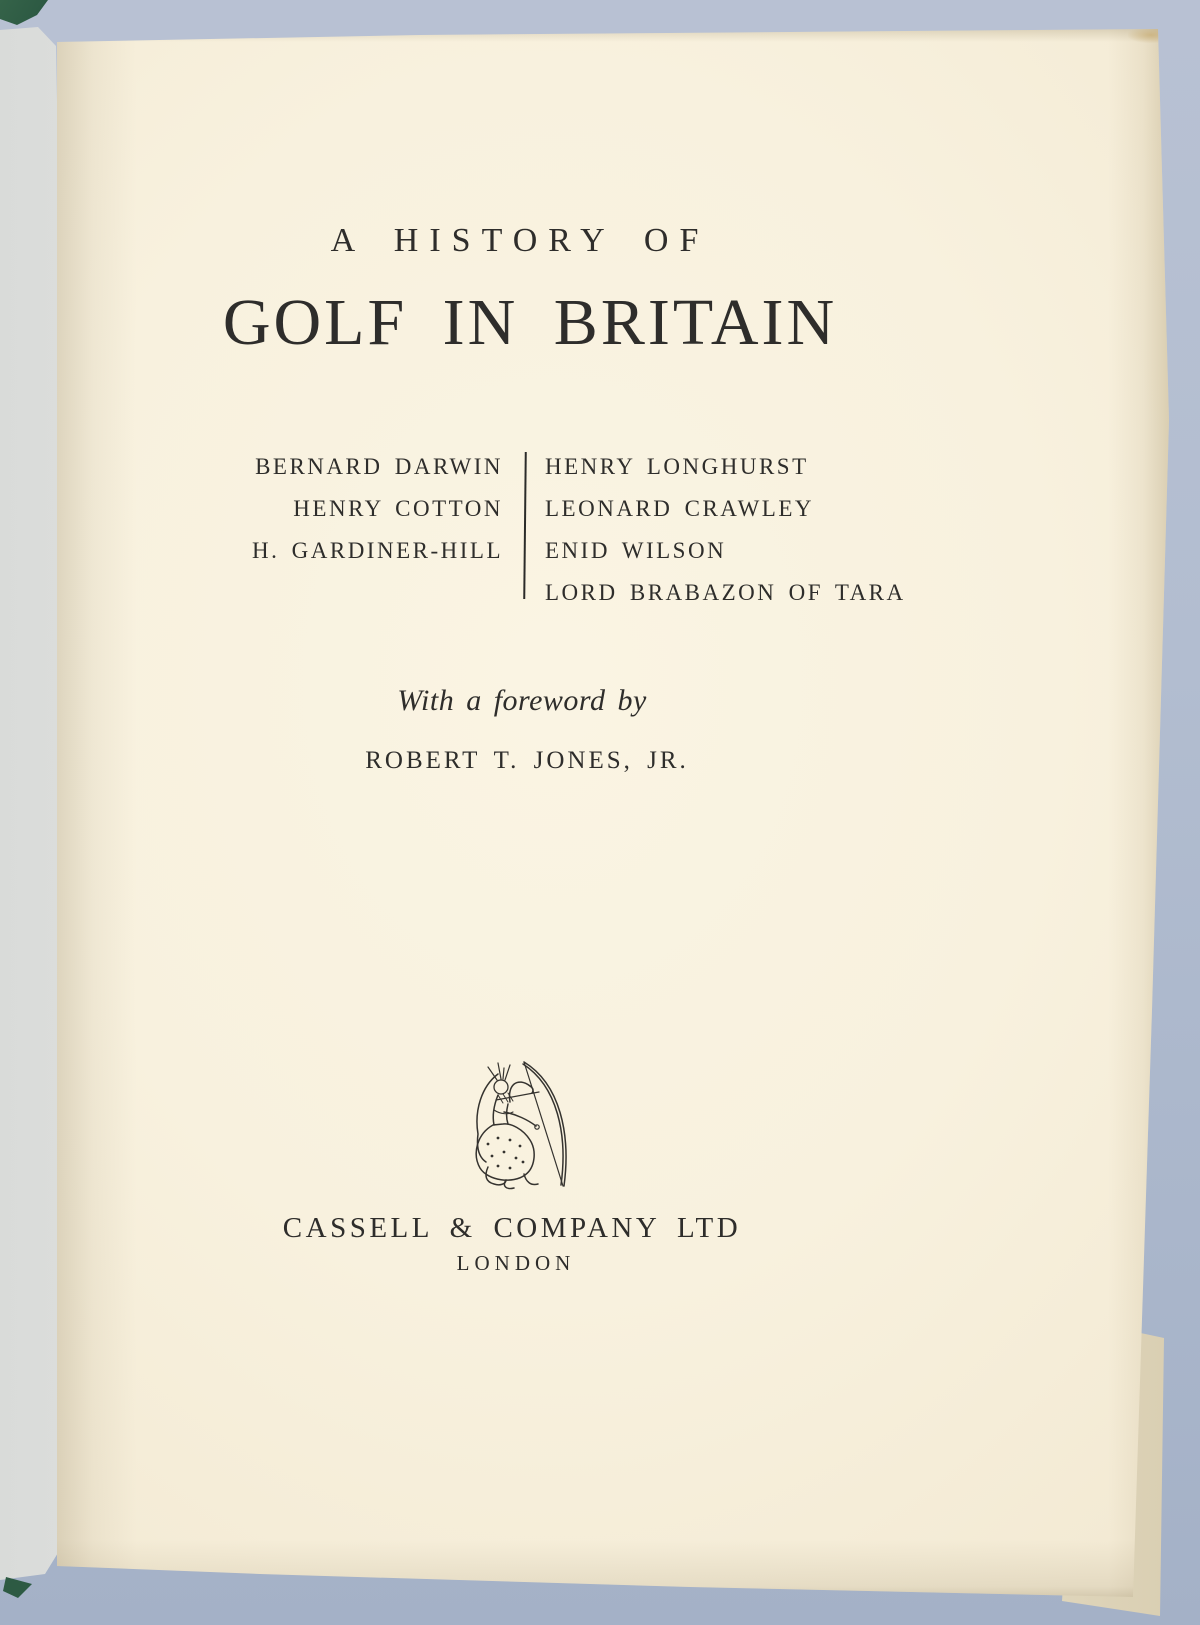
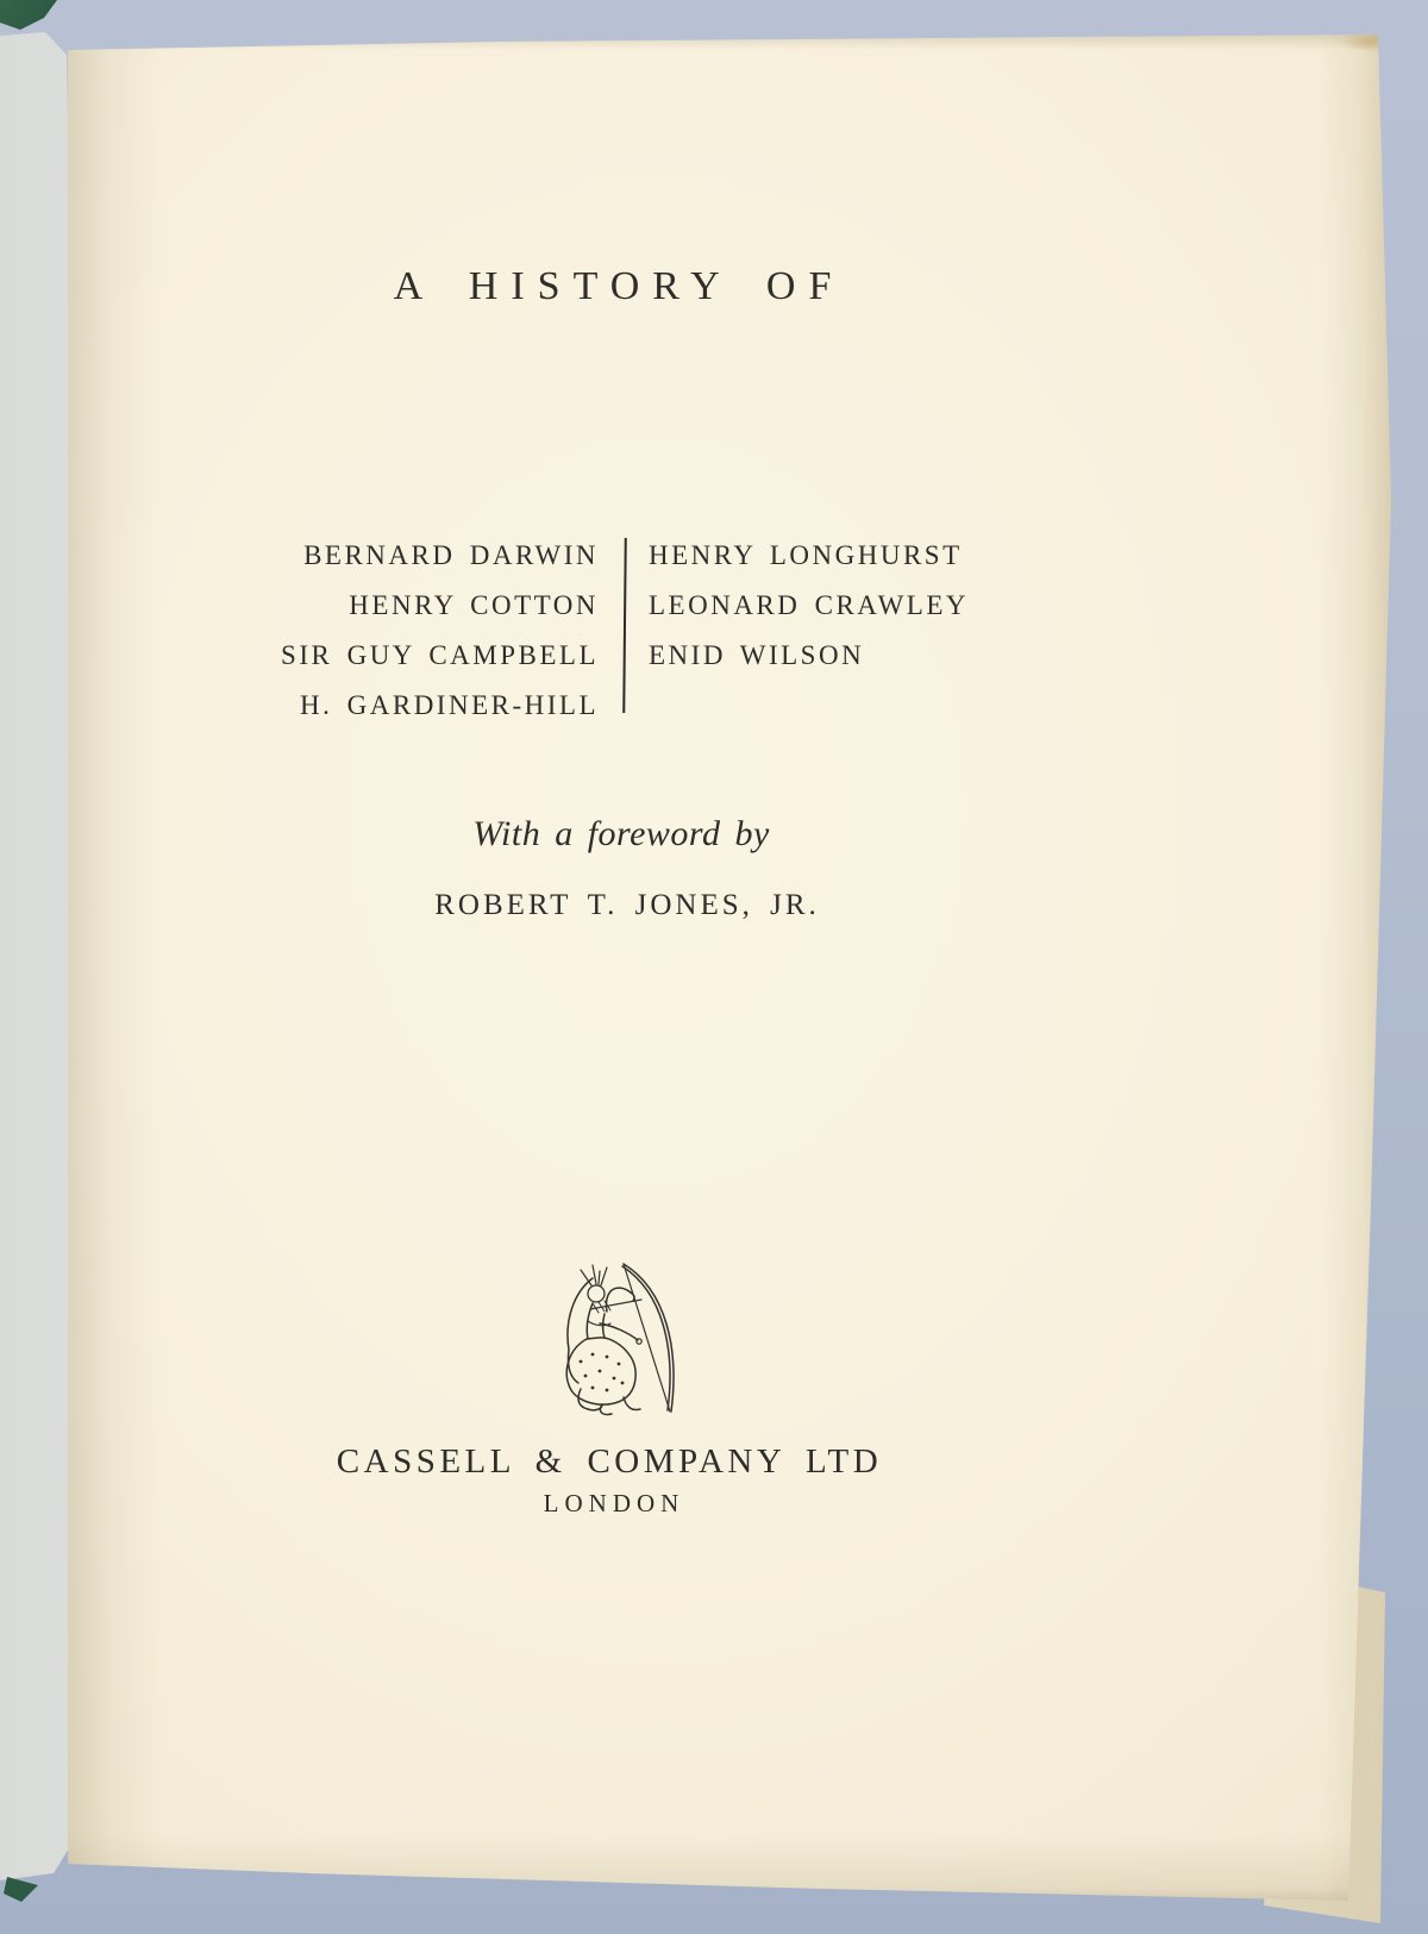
  A HISTORY OF
- GOLF IN BRITAIN
  BERNARD DARWIN
  HENRY COTTON
+ SIR GUY CAMPBELL
  H. GARDINER-HILL
  HENRY LONGHURST
  LEONARD CRAWLEY
  ENID WILSON
- LORD BRABAZON OF TARA
  With a foreword by
  ROBERT T. JONES, JR.
  CASSELL & COMPANY LTD
  LONDON
